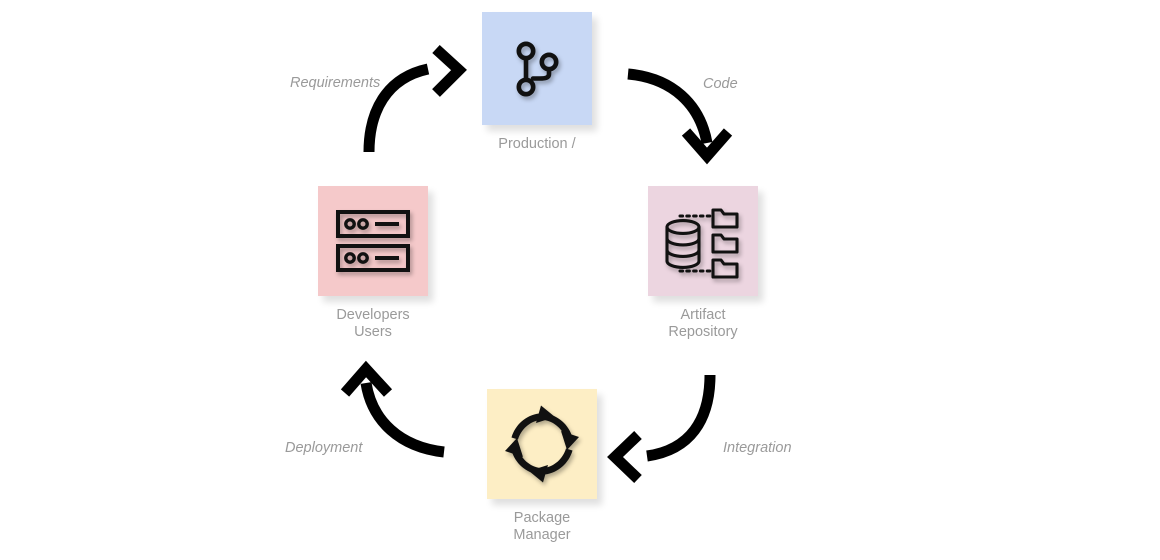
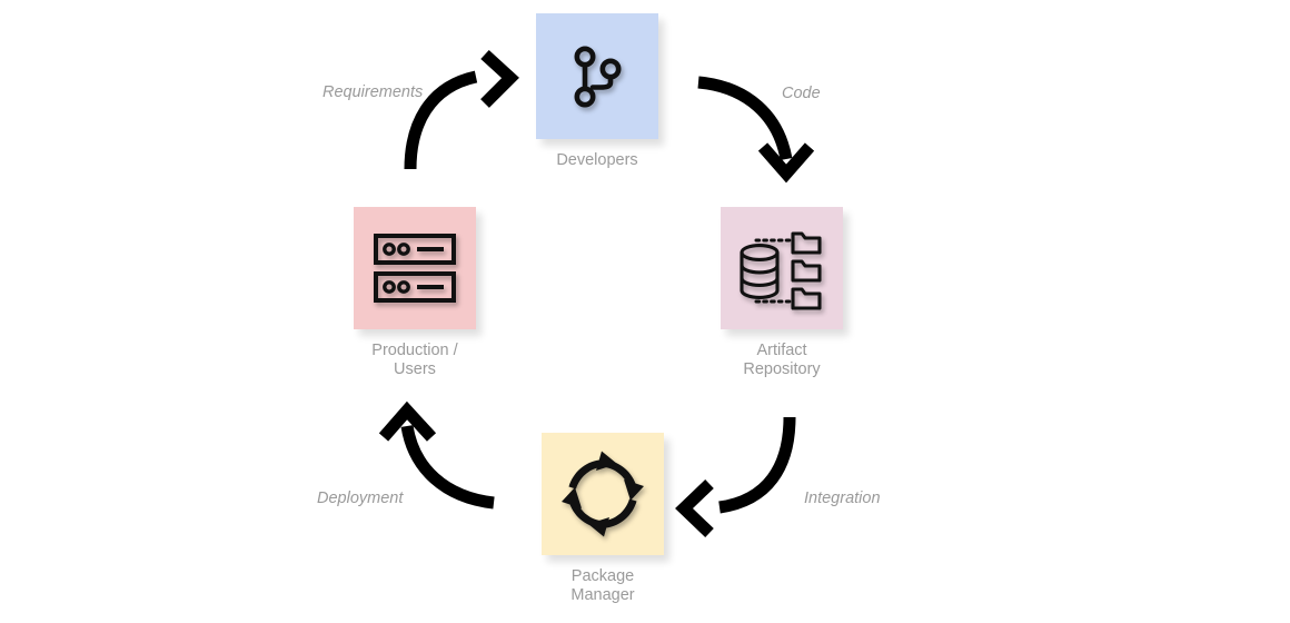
  Requirements
  Code
  Integration
  Deployment
- Production /
+ Developers
  Artifact
  Repository
  Package
  Manager
- Developers
+ Production /
  Users
